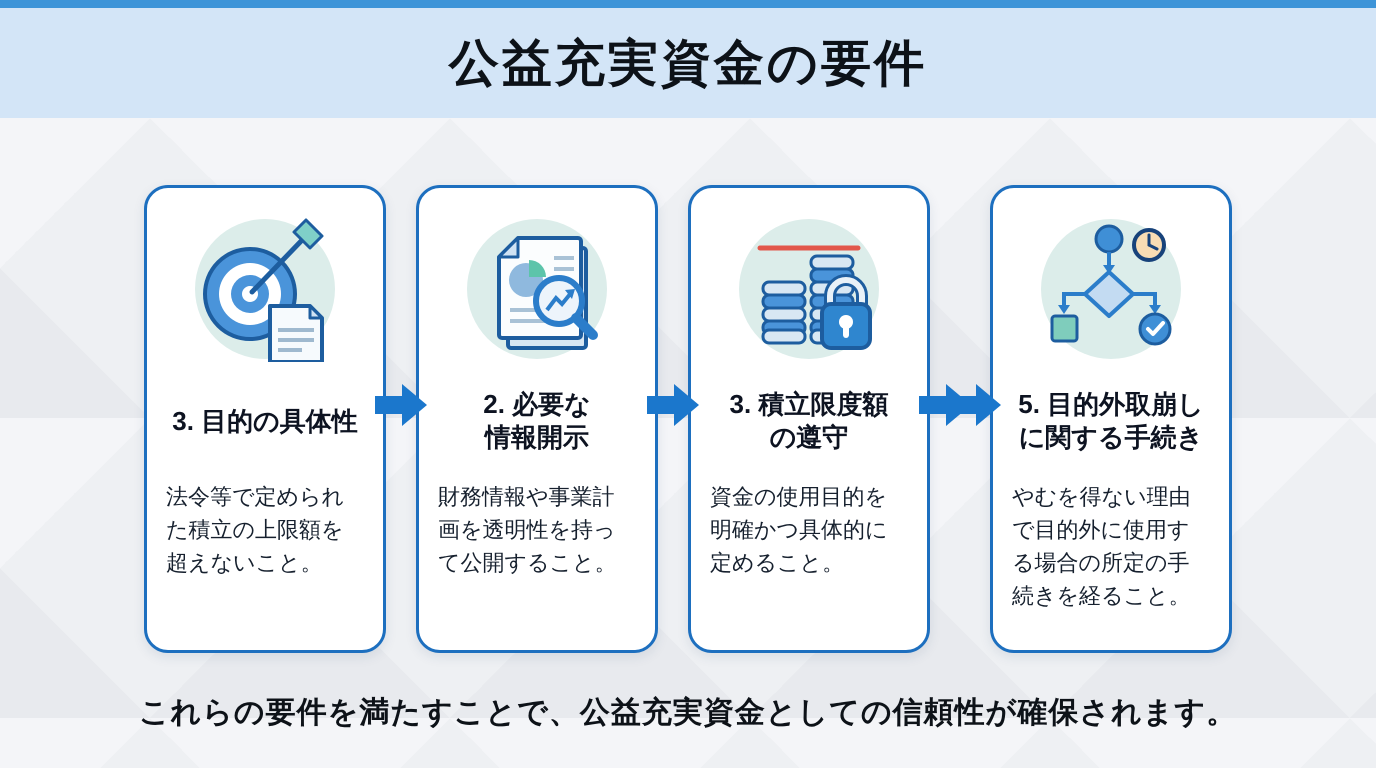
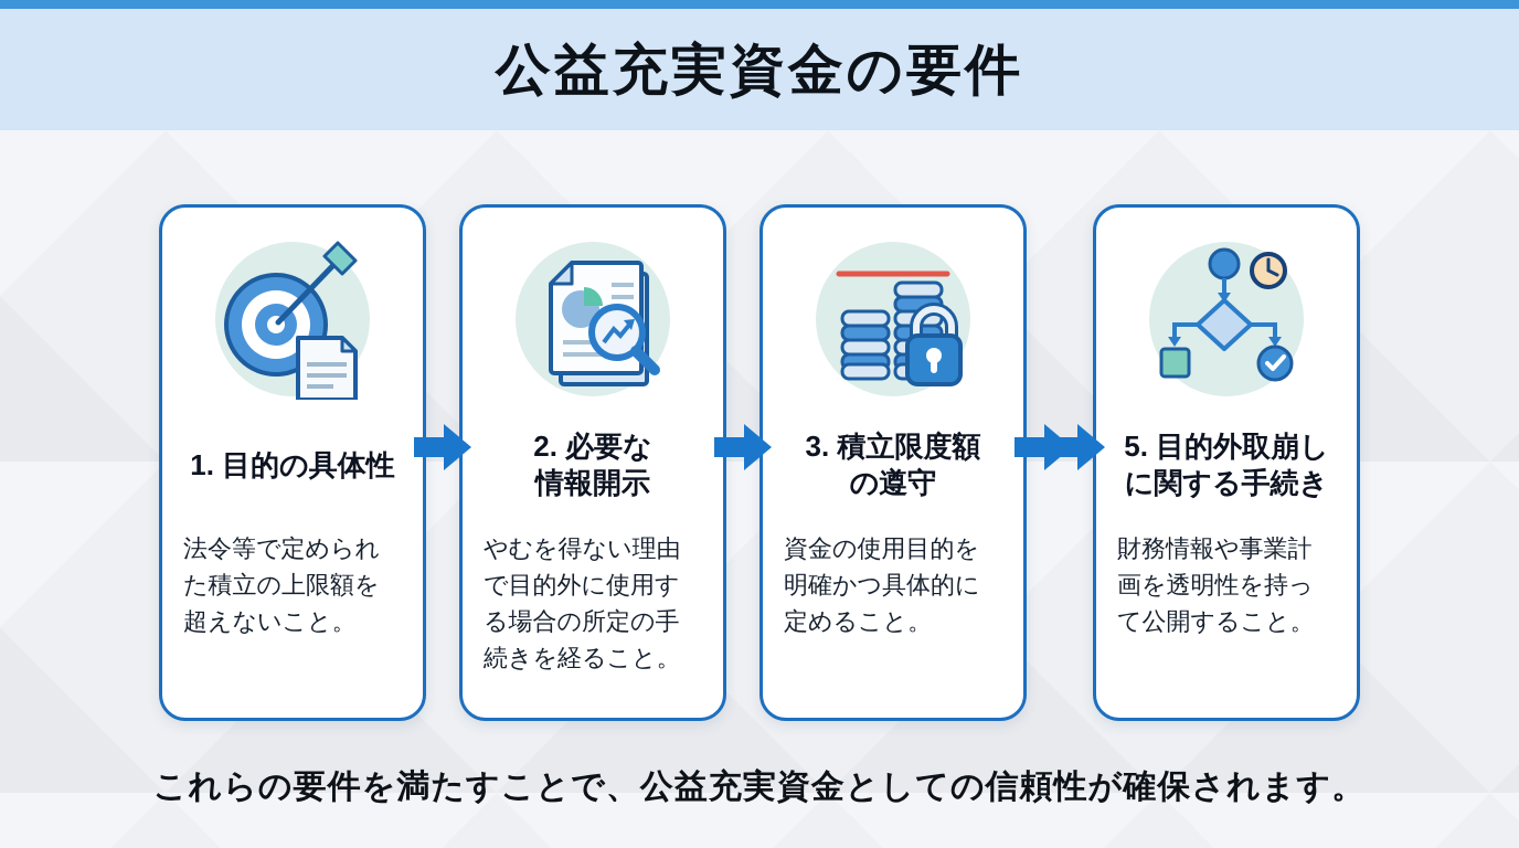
  公益充実資金の要件
- 3. 目的の具体性
+ 1. 目的の具体性
  法令等で定められた積立の上限額を超えないこと。
  2. 必要な
  情報開示
- 財務情報や事業計画を透明性を持って公開すること。
+ やむを得ない理由で目的外に使用する場合の所定の手続きを経ること。
  3. 積立限度額
  の遵守
  資金の使用目的を明確かつ具体的に定めること。
  5. 目的外取崩し
  に関する手続き
- やむを得ない理由で目的外に使用する場合の所定の手続きを経ること。
+ 財務情報や事業計画を透明性を持って公開すること。
  これらの要件を満たすことで、公益充実資金としての信頼性が確保されます。
